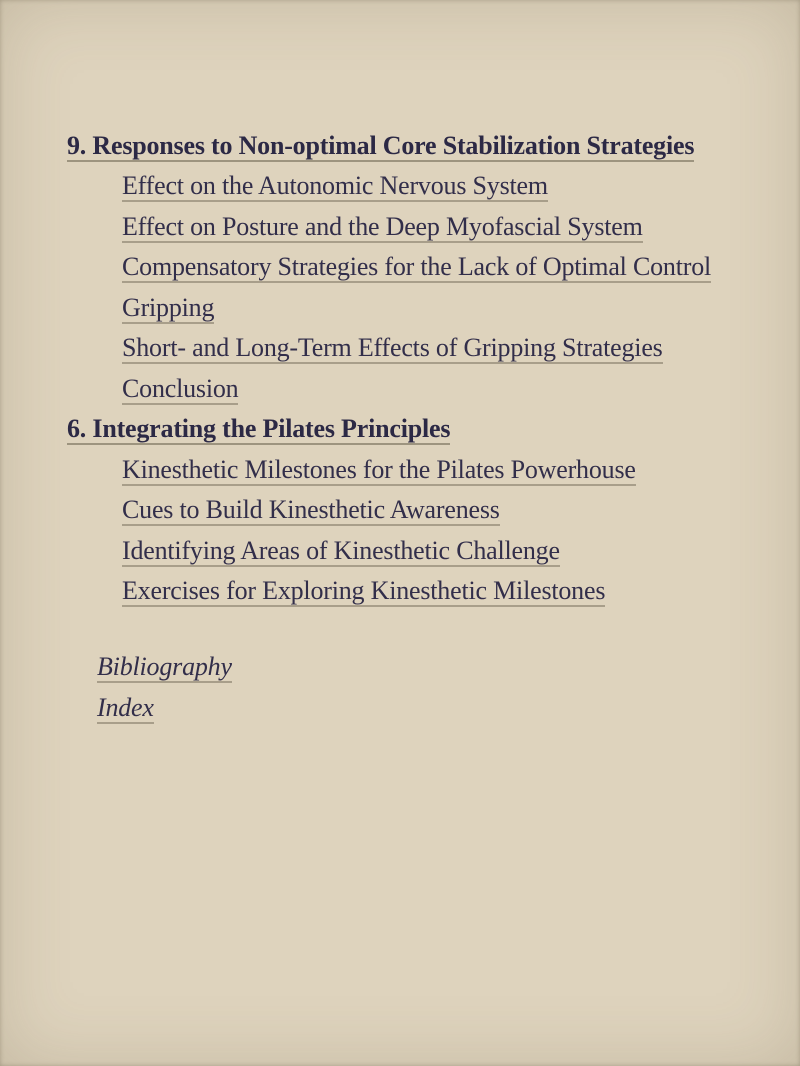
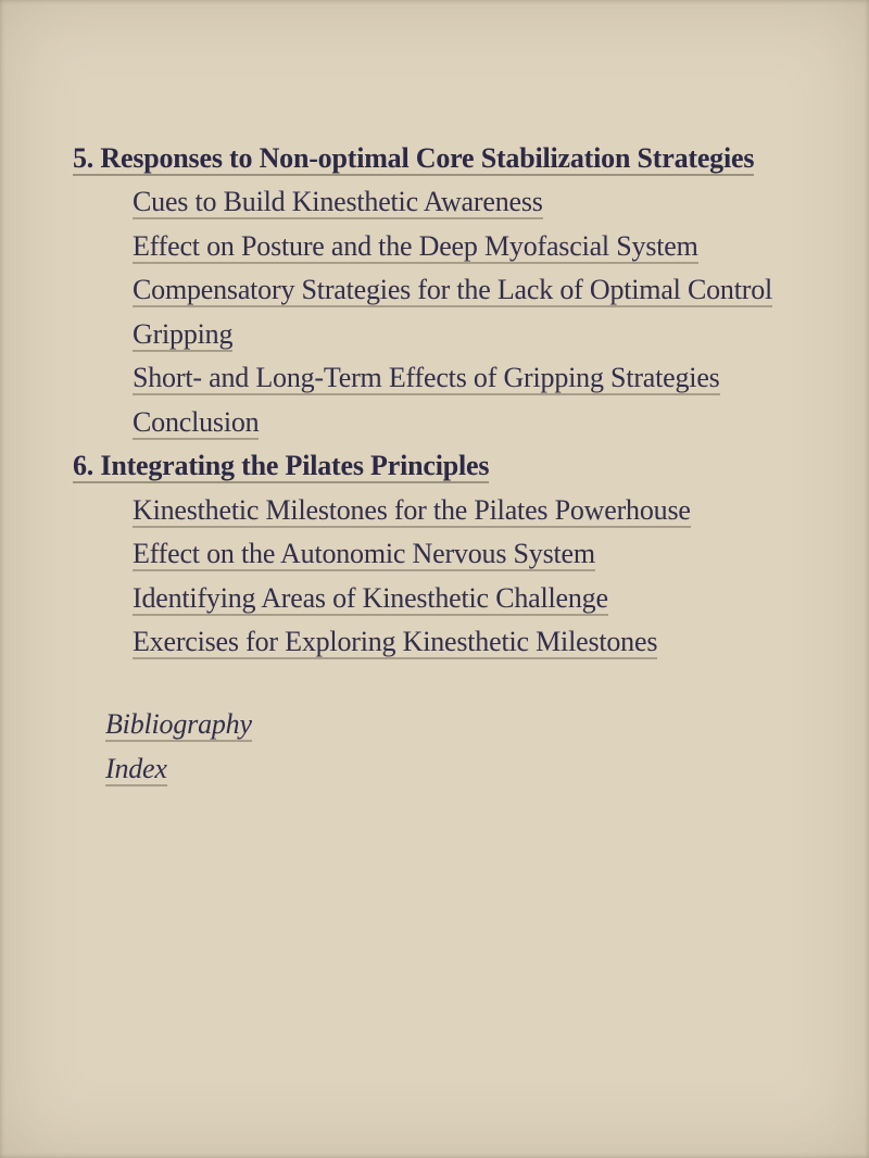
- 9. Responses to Non-optimal Core Stabilization Strategies
+ 5. Responses to Non-optimal Core Stabilization Strategies
- Effect on the Autonomic Nervous System
+ Cues to Build Kinesthetic Awareness
  Effect on Posture and the Deep Myofascial System
  Compensatory Strategies for the Lack of Optimal Control
  Gripping
  Short- and Long-Term Effects of Gripping Strategies
  Conclusion
  6. Integrating the Pilates Principles
  Kinesthetic Milestones for the Pilates Powerhouse
- Cues to Build Kinesthetic Awareness
+ Effect on the Autonomic Nervous System
  Identifying Areas of Kinesthetic Challenge
  Exercises for Exploring Kinesthetic Milestones
  Bibliography
  Index
